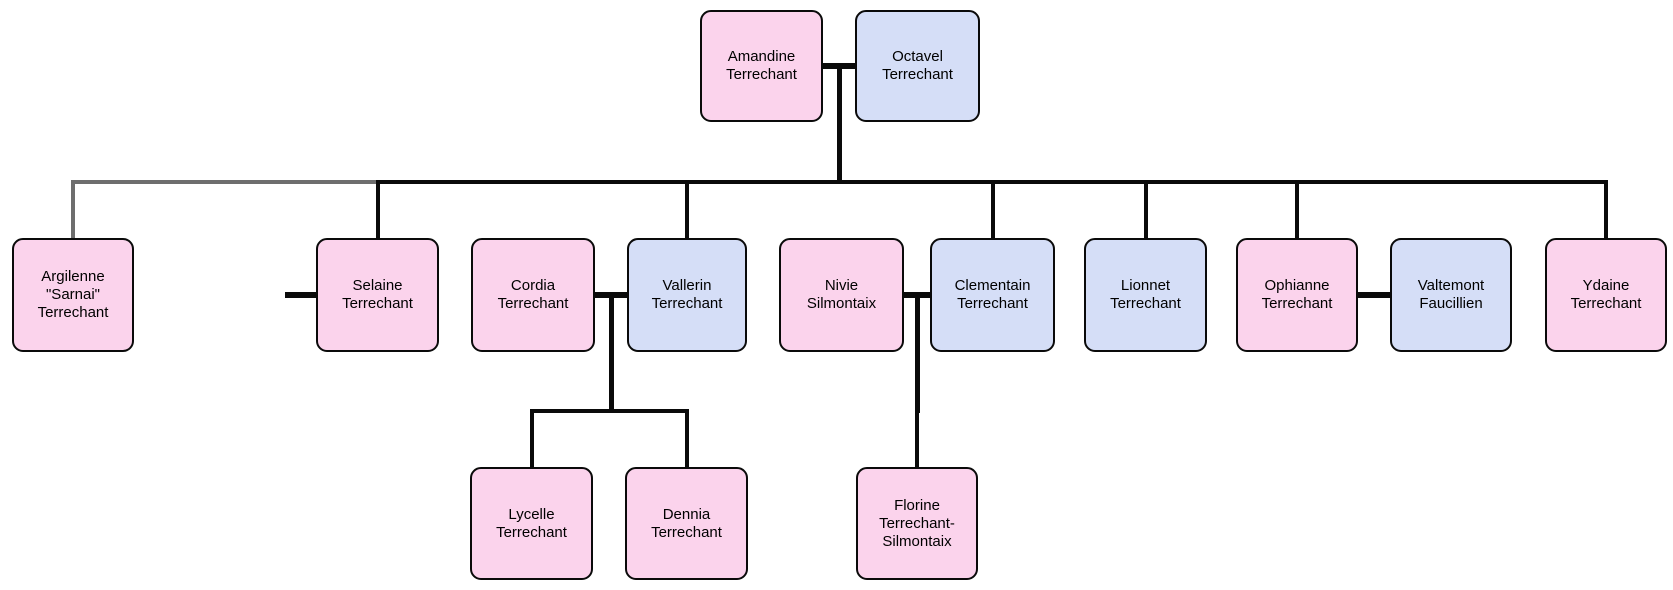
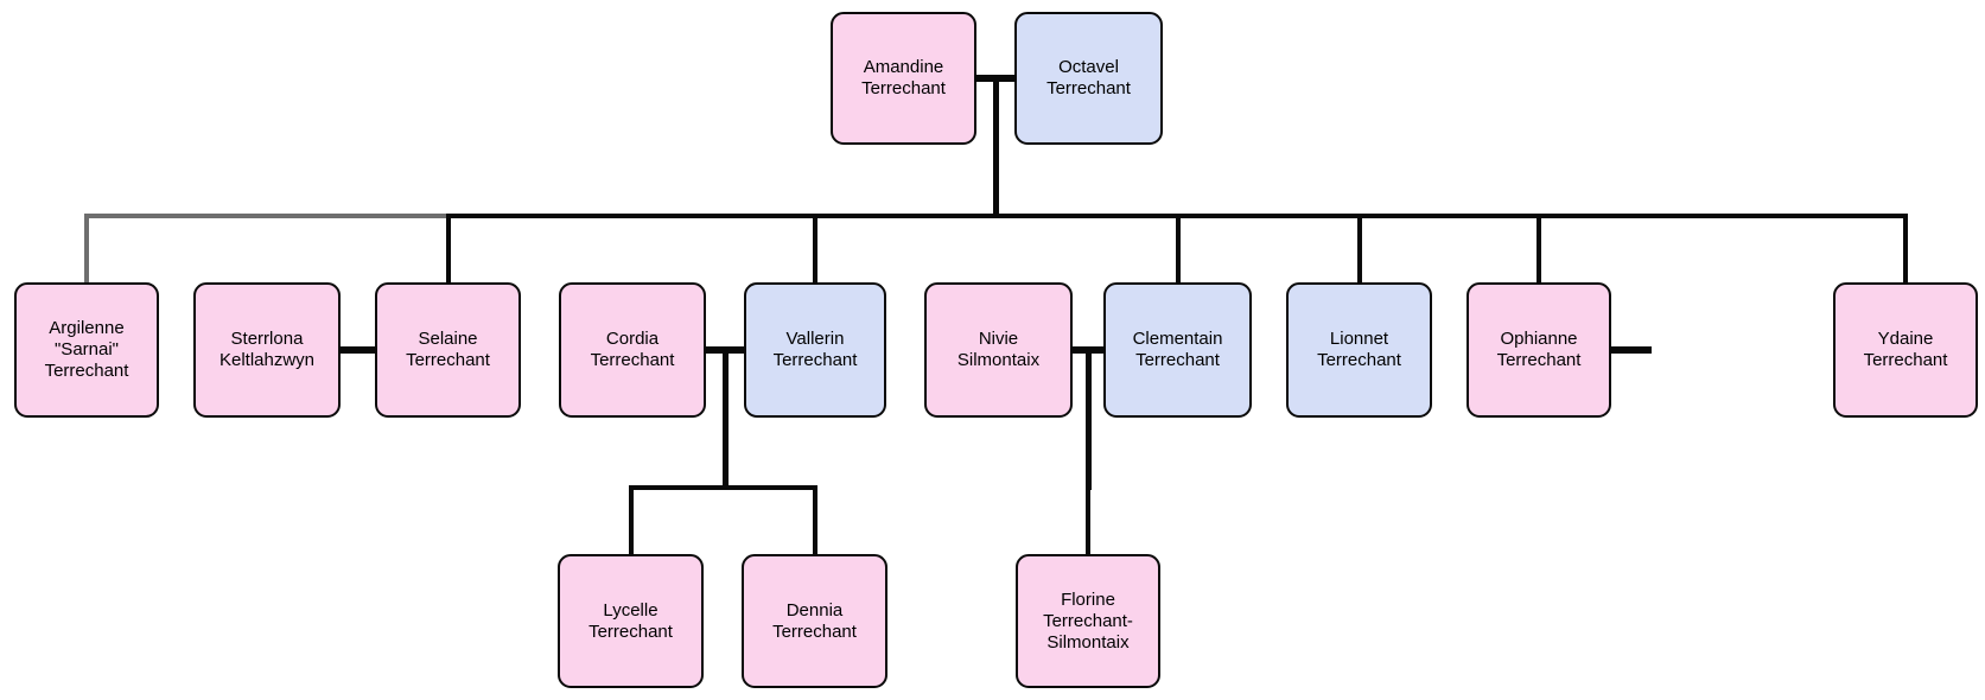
  Amandine
  Terrechant
  Octavel
  Terrechant
  Argilenne
  "Sarnai"
  Terrechant
+ Sterrlona
+ Keltlahzwyn
  Selaine
  Terrechant
  Cordia
  Terrechant
  Vallerin
  Terrechant
  Nivie
  Silmontaix
  Clementain
  Terrechant
  Lionnet
  Terrechant
  Ophianne
  Terrechant
- Valtemont
- Faucillien
  Ydaine
  Terrechant
  Lycelle
  Terrechant
  Dennia
  Terrechant
  Florine
  Terrechant-
  Silmontaix
